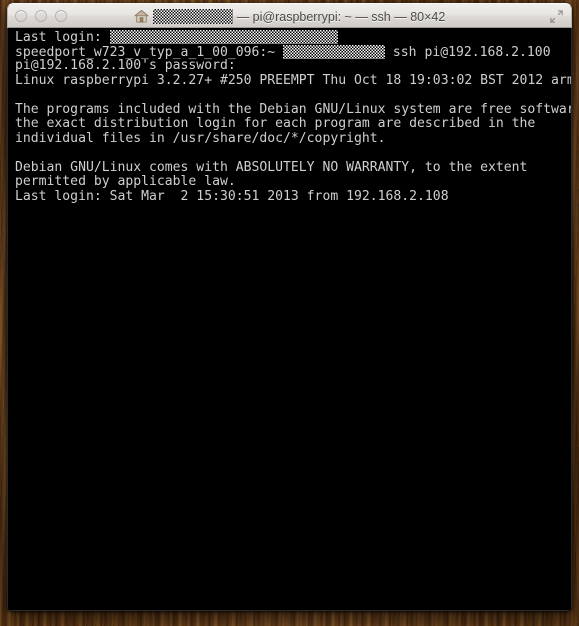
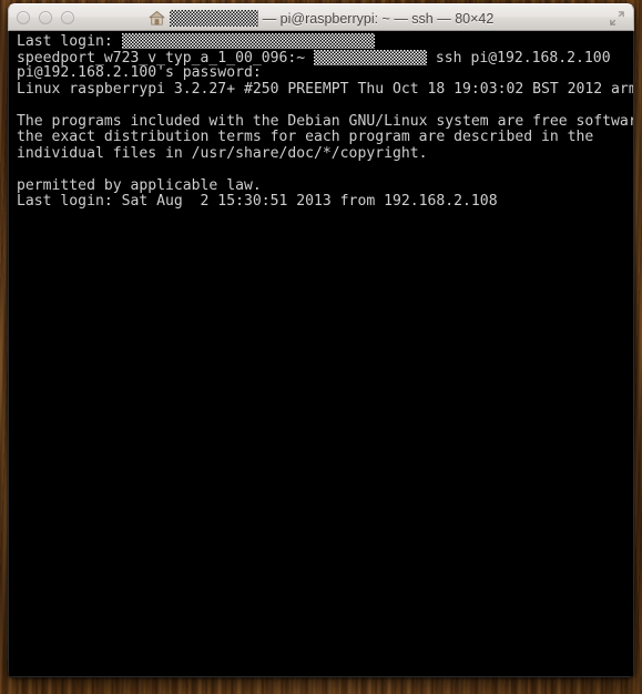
  — pi@raspberrypi: ~ — ssh — 80×42
  Last login:
  speedport_w723_v_typ_a_1_00_096:~ ssh pi@192.168.2.100
  pi@192.168.2.100's password:
  Linux raspberrypi 3.2.27+ #250 PREEMPT Thu Oct 18 19:03:02 BST 2012 arm
  The programs included with the Debian GNU/Linux system are free softwar
- the exact distribution login for each program are described in the
+ the exact distribution terms for each program are described in the
  individual files in /usr/share/doc/*/copyright.
- Debian GNU/Linux comes with ABSOLUTELY NO WARRANTY, to the extent
  permitted by applicable law.
- Last login: Sat Mar 2 15:30:51 2013 from 192.168.2.108
+ Last login: Sat Aug 2 15:30:51 2013 from 192.168.2.108
